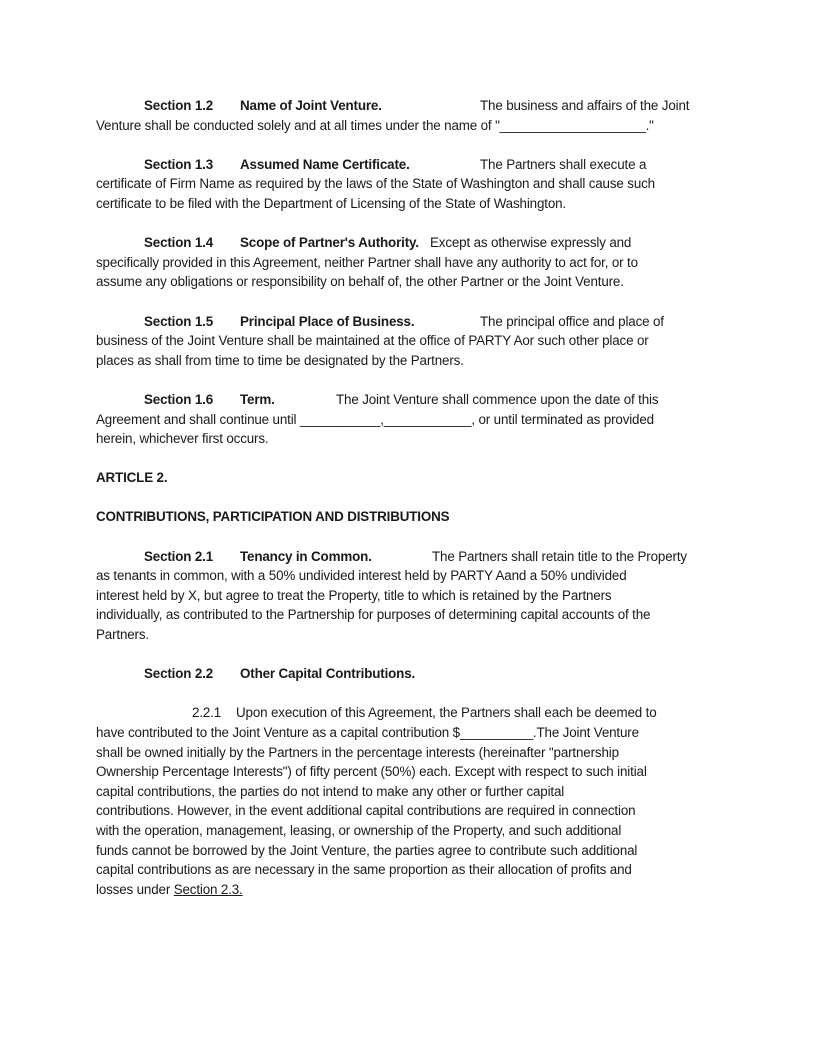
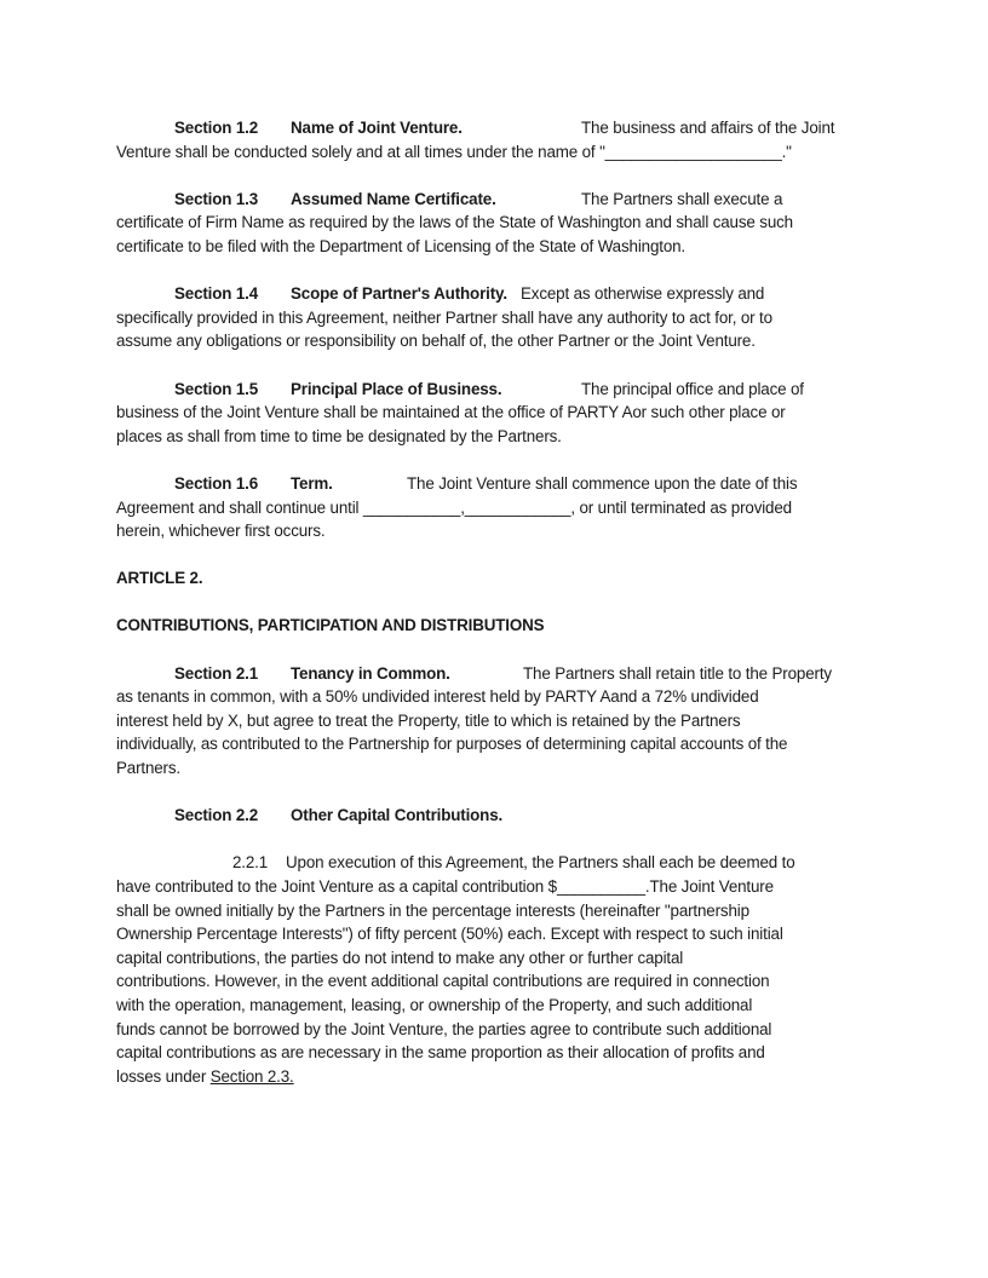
  Section 1.2
  Name of Joint Venture.
  The business and affairs of the Joint
  Venture shall be conducted solely and at all times under the name of "____________________."
  Section 1.3
  Assumed Name Certificate.
  The Partners shall execute a
  certificate of Firm Name as required by the laws of the State of Washington and shall cause such
  certificate to be filed with the Department of Licensing of the State of Washington.
  Section 1.4
  Scope of Partner's Authority.
  Except as otherwise expressly and
  specifically provided in this Agreement, neither Partner shall have any authority to act for, or to
  assume any obligations or responsibility on behalf of, the other Partner or the Joint Venture.
  Section 1.5
  Principal Place of Business.
  The principal office and place of
  business of the Joint Venture shall be maintained at the office of PARTY Aor such other place or
  places as shall from time to time be designated by the Partners.
  Section 1.6
  Term.
  The Joint Venture shall commence upon the date of this
  Agreement and shall continue until ___________,____________, or until terminated as provided
  herein, whichever first occurs.
  ARTICLE 2.
  CONTRIBUTIONS, PARTICIPATION AND DISTRIBUTIONS
  Section 2.1
  Tenancy in Common.
  The Partners shall retain title to the Property
- as tenants in common, with a 50% undivided interest held by PARTY Aand a 50% undivided
+ as tenants in common, with a 50% undivided interest held by PARTY Aand a 72% undivided
  interest held by X, but agree to treat the Property, title to which is retained by the Partners
  individually, as contributed to the Partnership for purposes of determining capital accounts of the
  Partners.
  Section 2.2
  Other Capital Contributions.
  2.2.1
  Upon execution of this Agreement, the Partners shall each be deemed to
  have contributed to the Joint Venture as a capital contribution $__________.The Joint Venture
  shall be owned initially by the Partners in the percentage interests (hereinafter "partnership
  Ownership Percentage Interests") of fifty percent (50%) each. Except with respect to such initial
  capital contributions, the parties do not intend to make any other or further capital
  contributions. However, in the event additional capital contributions are required in connection
  with the operation, management, leasing, or ownership of the Property, and such additional
  funds cannot be borrowed by the Joint Venture, the parties agree to contribute such additional
  capital contributions as are necessary in the same proportion as their allocation of profits and
  losses under Section 2.3.
